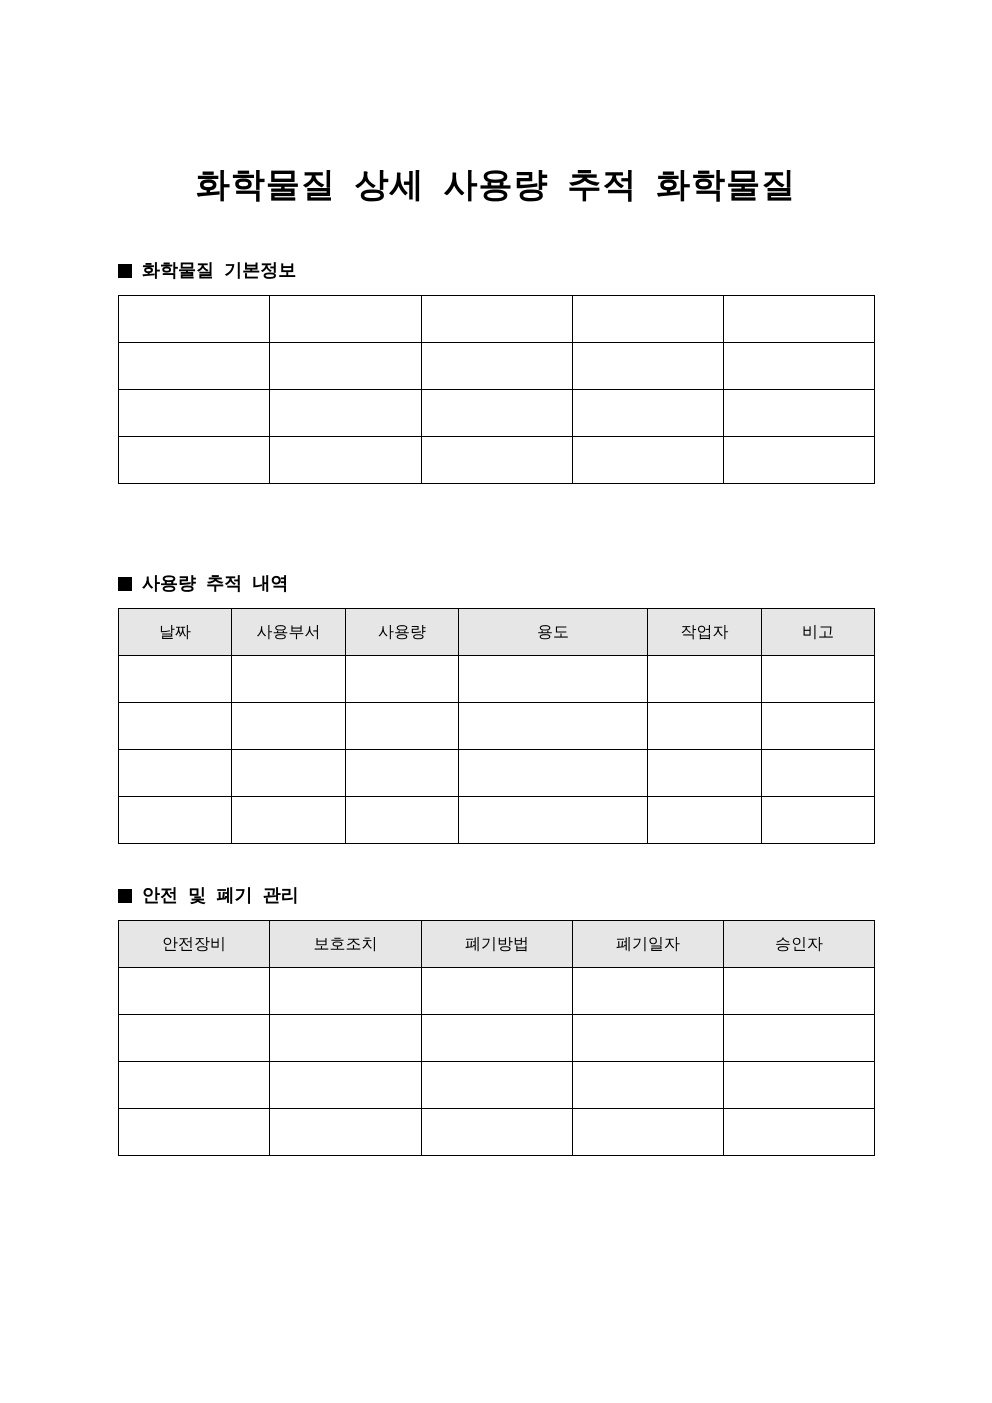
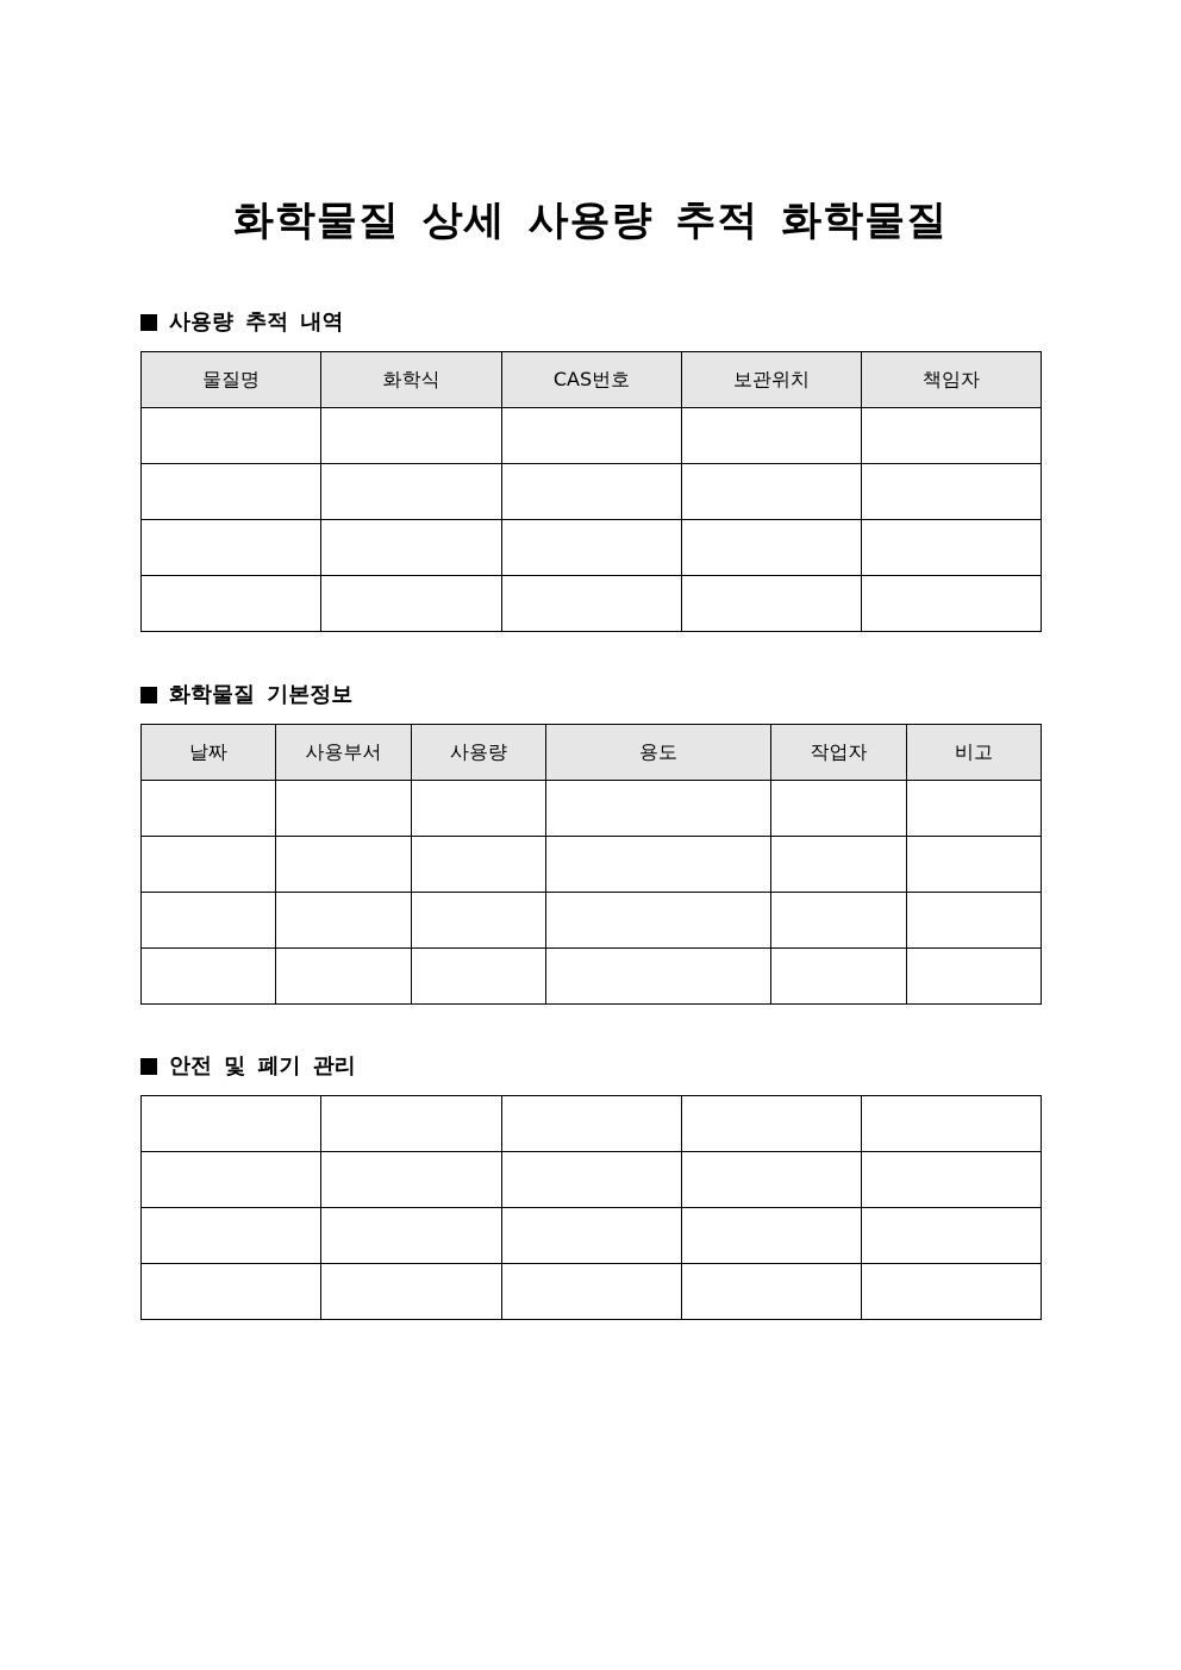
  화학물질 상세 사용량 추적 화학물질
- 화학물질 기본정보
+ 사용량 추적 내역
+ 물질명	화학식	CAS번호	보관위치	책임자
- 사용량 추적 내역
+ 화학물질 기본정보
  날짜	사용부서	사용량	용도	작업자	비고
  안전 및 폐기 관리
- 안전장비	보호조치	폐기방법	폐기일자	승인자
